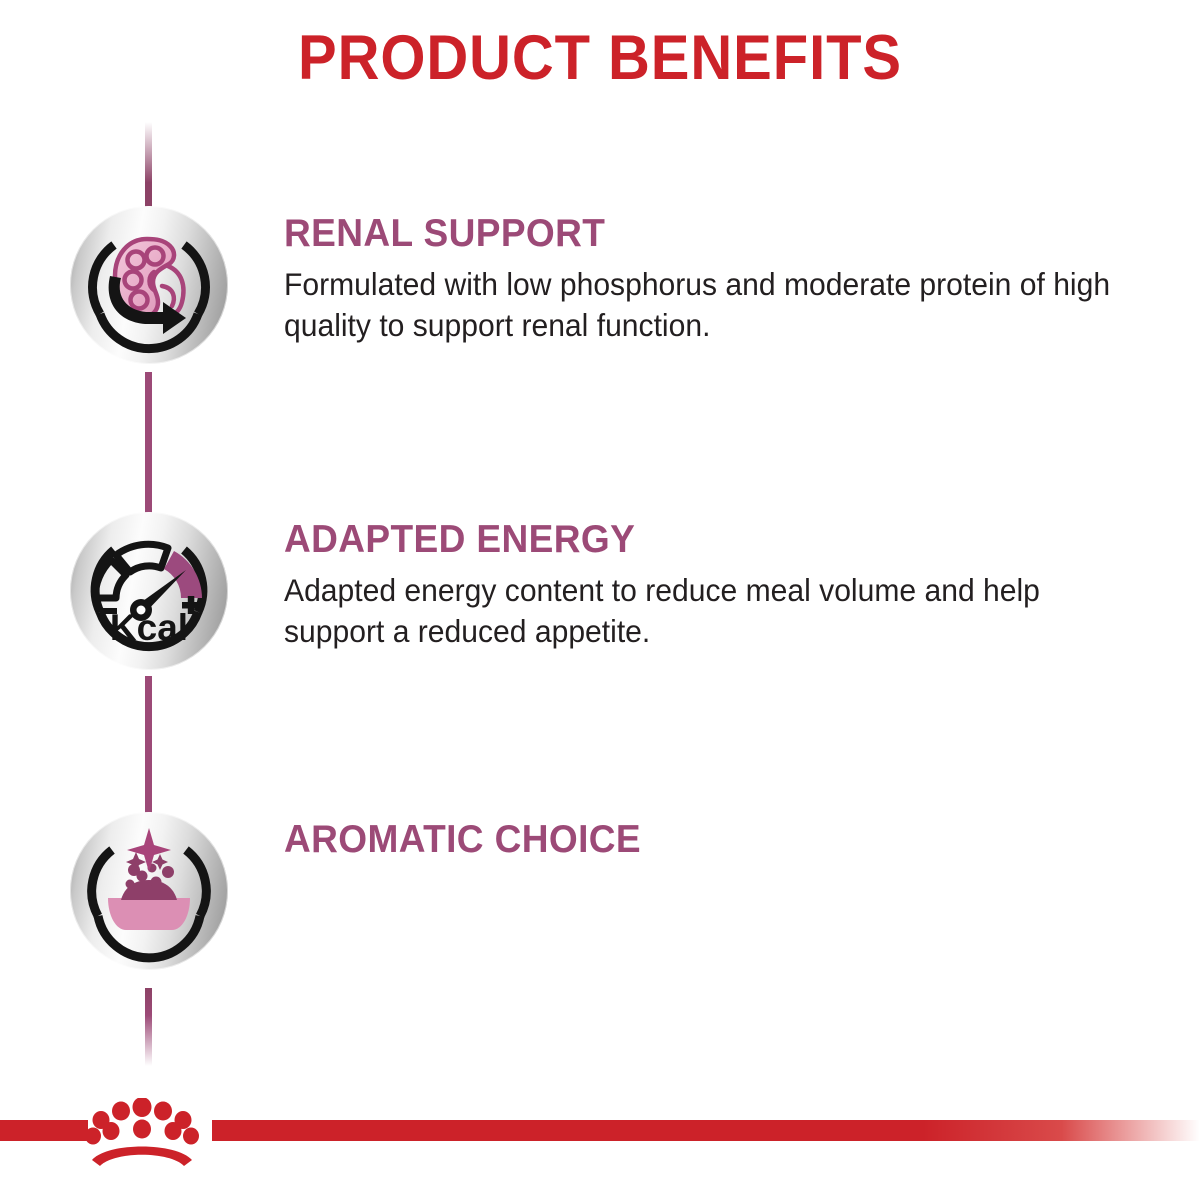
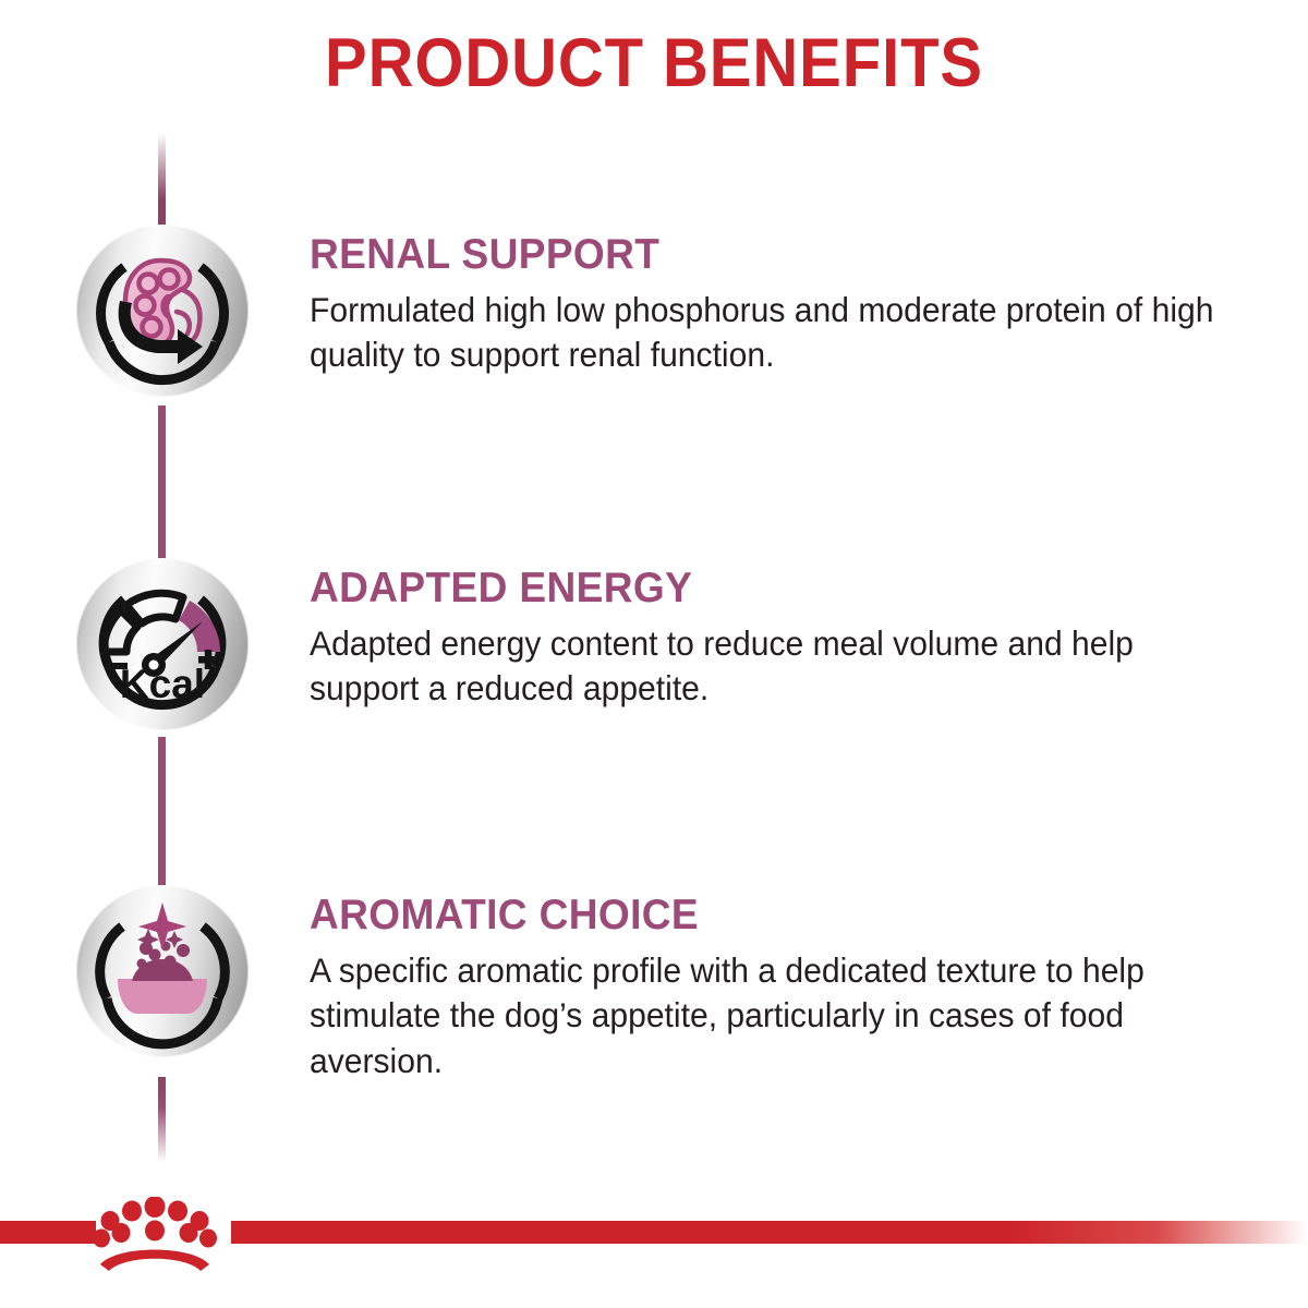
  PRODUCT BENEFITS
  RENAL SUPPORT
- Formulated with low phosphorus and moderate protein of high quality to support renal function.
+ Formulated high low phosphorus and moderate protein of high quality to support renal function.
  Kcal
  ADAPTED ENERGY
  Adapted energy content to reduce meal volume and help support a reduced appetite.
  AROMATIC CHOICE
+ A specific aromatic profile with a dedicated texture to help stimulate the dog’s appetite, particularly in cases of food aversion.
